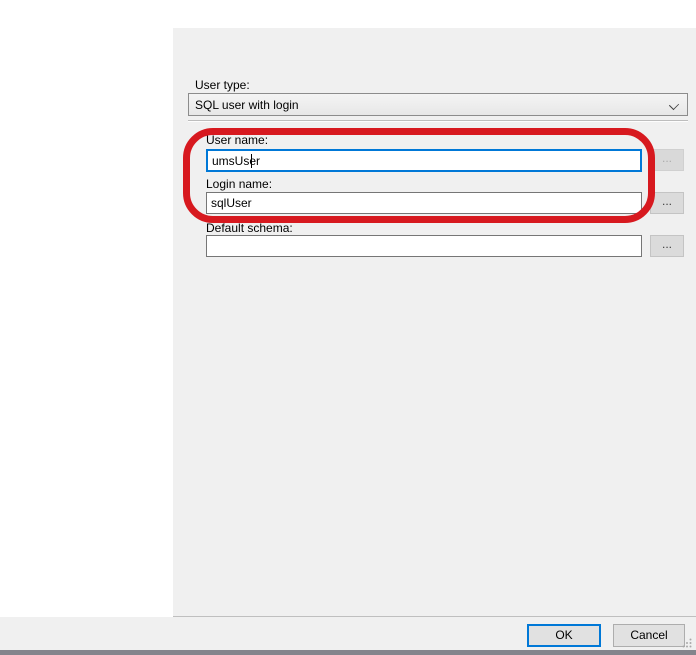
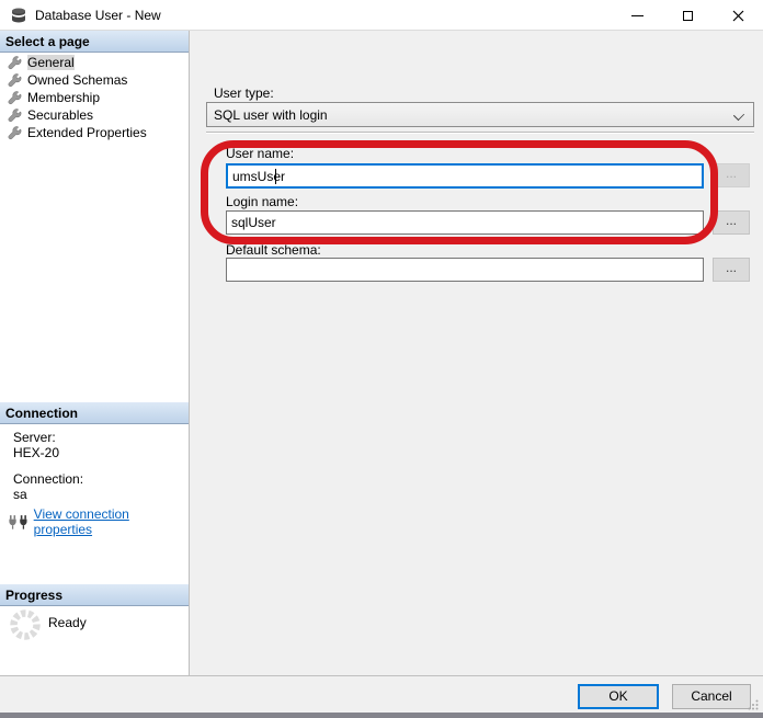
+ Database User - New
+ Select a page
+ General
+ Owned Schemas
+ Membership
+ Securables
+ Extended Properties
+ Connection
+ Server:
+ HEX-20
+ Connection:
+ sa
+ View connection properties
+ Progress
+ Ready
  User type:
  SQL user with login
  User name:
  umsUser
  ...
  Login name:
  sqlUser
  ...
  Default schema:
  ...
  OK
  Cancel
